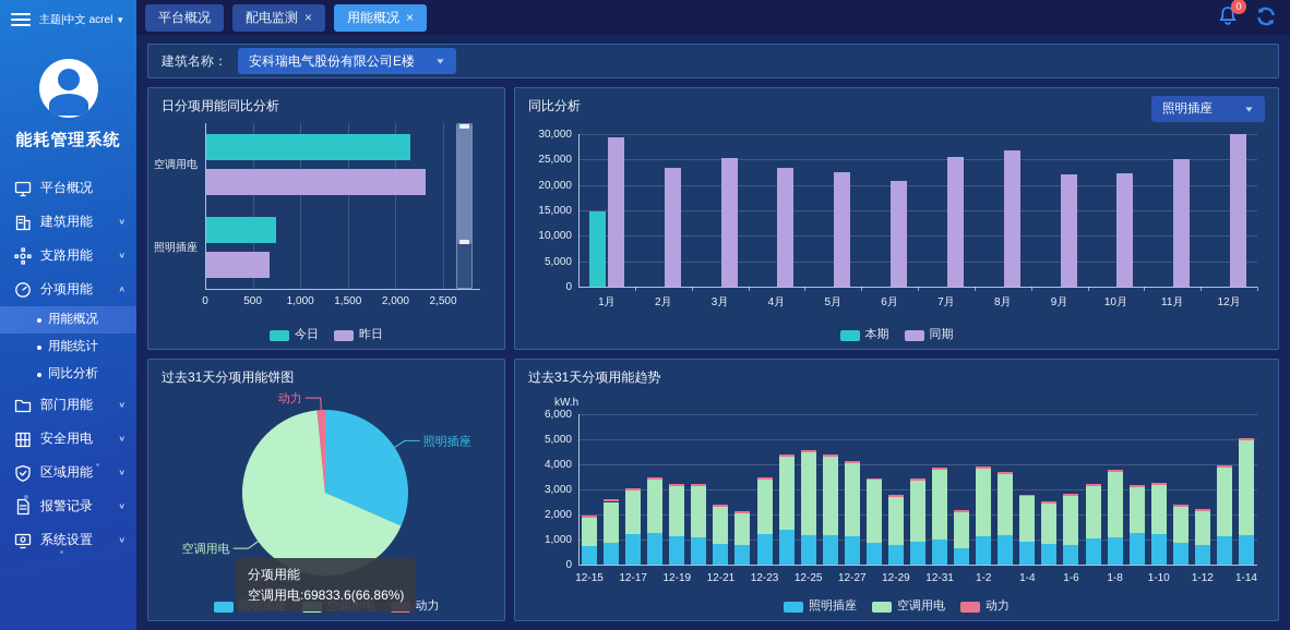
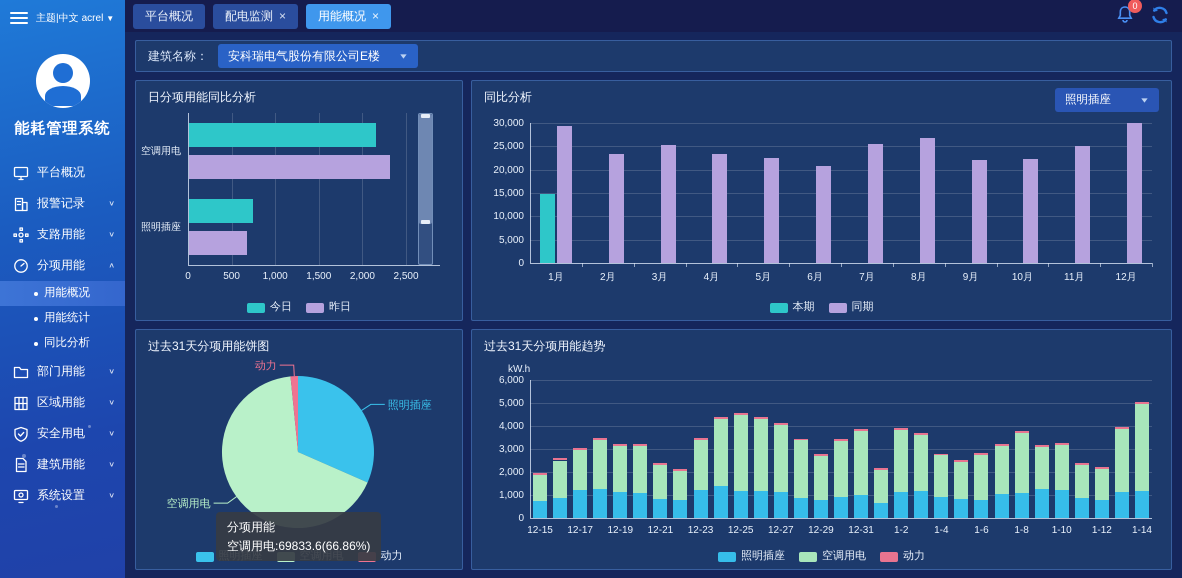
  主题|中文
  acrel
  ▼
  能耗管理系统
  平台概况
- 建筑用能
+ 报警记录
  ∨
  支路用能
  ∨
  分项用能
  ∧
  用能概况
  用能统计
  同比分析
  部门用能
  ∨
- 安全用电
+ 区域用能
  ∨
- 区域用能
+ 安全用电
  ∨
- 报警记录
+ 建筑用能
  ∨
  系统设置
  ∨
  平台概况
  配电监测
  ×
  用能概况
  ×
  0
  建筑名称：
  安科瑞电气股份有限公司E楼
  ▼
  日分项用能同比分析
  0
  500
  1,000
  1,500
  2,000
  2,500
  空调用电
  照明插座
  今日
  昨日
  同比分析
  照明插座
  ▼
  0
  5,000
  10,000
  15,000
  20,000
  25,000
  30,000
  1月
  2月
  3月
  4月
  5月
  6月
  7月
  8月
  9月
  10月
  11月
  12月
  本期
  同期
  过去31天分项用能饼图
  照明插座
  空调用电
  动力
  分项用能
  空调用电:69833.6(66.86%)
  动力
  过去31天分项用能趋势
  kW.h
  0
  1,000
  2,000
  3,000
  4,000
  5,000
  6,000
  12-15
  12-17
  12-19
  12-21
  12-23
  12-25
  12-27
  12-29
  12-31
  1-2
  1-4
  1-6
  1-8
  1-10
  1-12
  1-14
  照明插座
  空调用电
  动力
